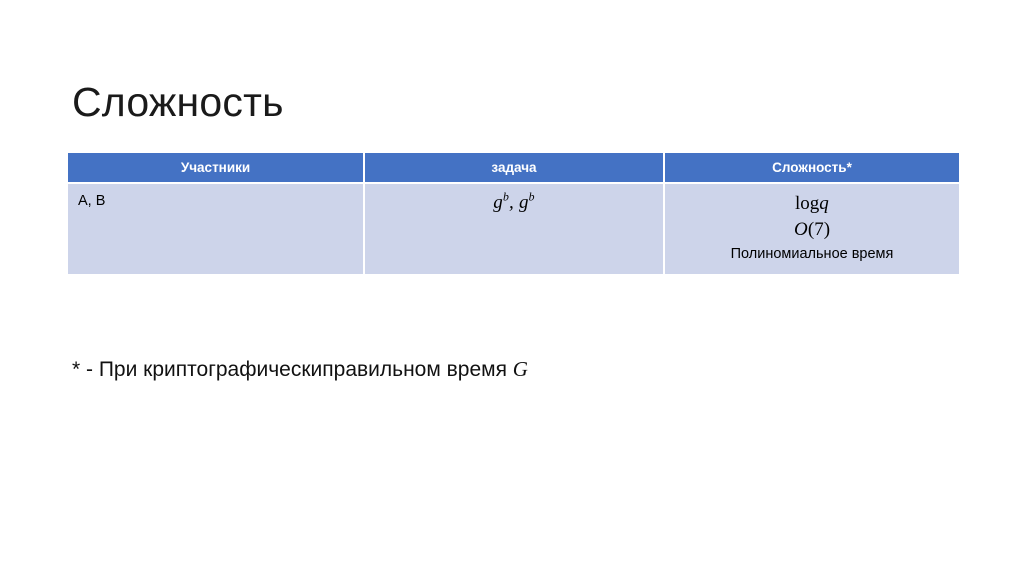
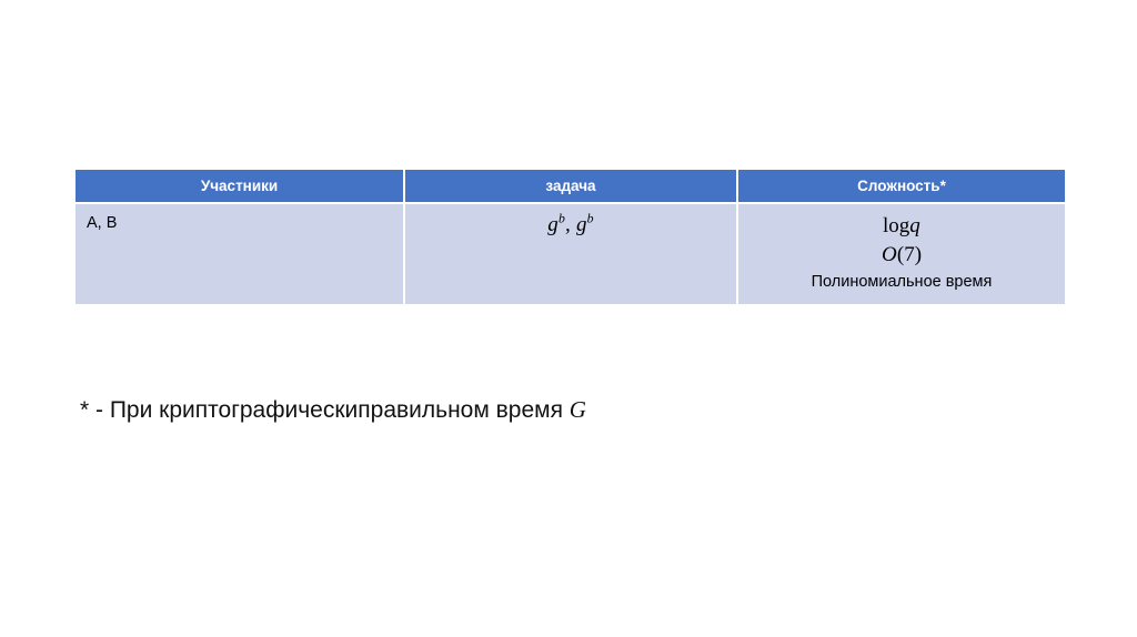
- Сложность
  Участники	задача	Сложность*
  A, B	gb, gb	logq O(7) Полиномиальное время
  * - При криптографическиправильном время G
